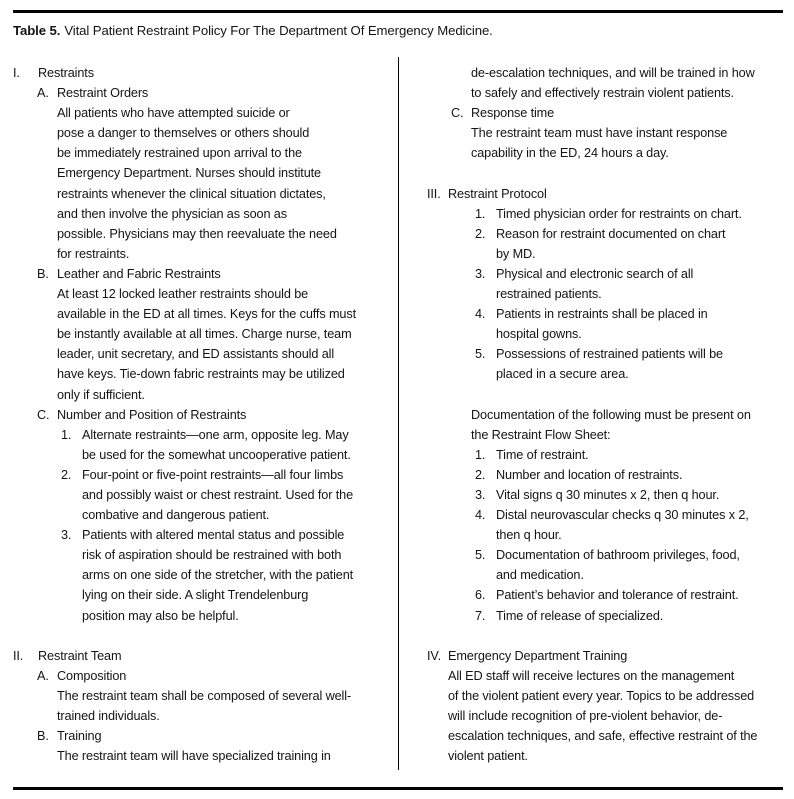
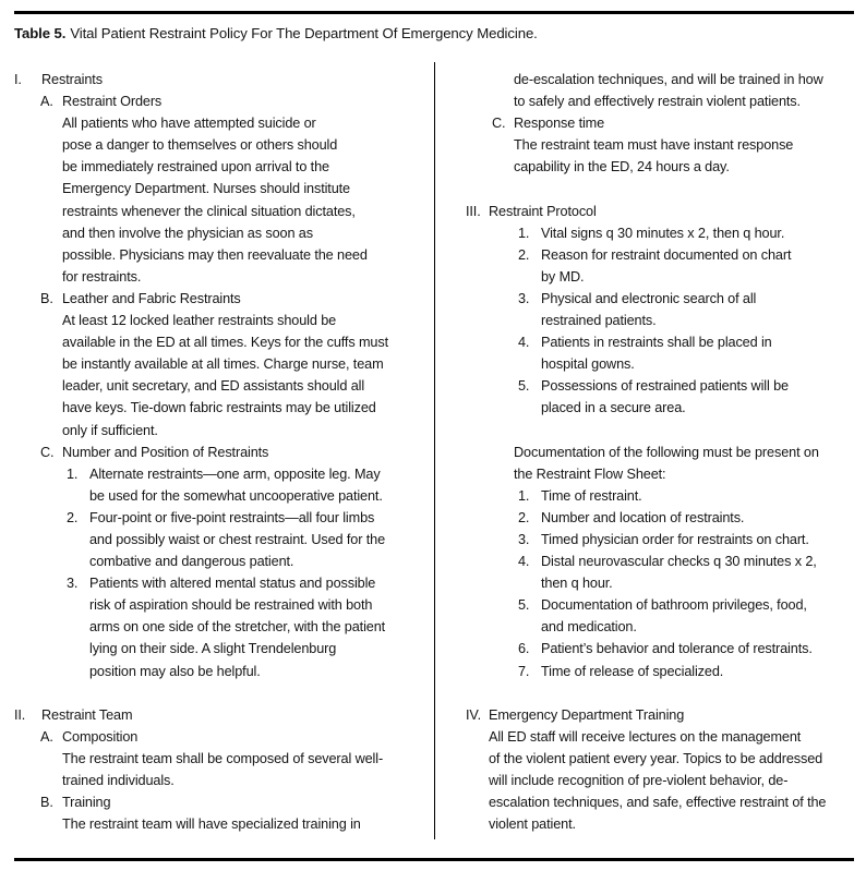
  Table 5. Vital Patient Restraint Policy For The Department Of Emergency Medicine.
  I.
  Restraints
  A.
  Restraint Orders
  All patients who have attempted suicide or
  pose a danger to themselves or others should
  be immediately restrained upon arrival to the
  Emergency Department. Nurses should institute
  restraints whenever the clinical situation dictates,
  and then involve the physician as soon as
  possible. Physicians may then reevaluate the need
  for restraints.
  B.
  Leather and Fabric Restraints
  At least 12 locked leather restraints should be
  available in the ED at all times. Keys for the cuffs must
  be instantly available at all times. Charge nurse, team
  leader, unit secretary, and ED assistants should all
  have keys. Tie-down fabric restraints may be utilized
  only if sufficient.
  C.
  Number and Position of Restraints
  1.
  Alternate restraints—one arm, opposite leg. May
  be used for the somewhat uncooperative patient.
  2.
  Four-point or five-point restraints—all four limbs
  and possibly waist or chest restraint. Used for the
  combative and dangerous patient.
  3.
  Patients with altered mental status and possible
  risk of aspiration should be restrained with both
  arms on one side of the stretcher, with the patient
  lying on their side. A slight Trendelenburg
  position may also be helpful.
  II.
  Restraint Team
  A.
  Composition
  The restraint team shall be composed of several well-
  trained individuals.
  B.
  Training
  The restraint team will have specialized training in
  de-escalation techniques, and will be trained in how
  to safely and effectively restrain violent patients.
  C.
  Response time
  The restraint team must have instant response
  capability in the ED, 24 hours a day.
  III.
  Restraint Protocol
  1.
- Timed physician order for restraints on chart.
+ Vital signs q 30 minutes x 2, then q hour.
  2.
  Reason for restraint documented on chart
  by MD.
  3.
  Physical and electronic search of all
  restrained patients.
  4.
  Patients in restraints shall be placed in
  hospital gowns.
  5.
  Possessions of restrained patients will be
  placed in a secure area.
  Documentation of the following must be present on
  the Restraint Flow Sheet:
  1.
  Time of restraint.
  2.
  Number and location of restraints.
  3.
- Vital signs q 30 minutes x 2, then q hour.
+ Timed physician order for restraints on chart.
  4.
  Distal neurovascular checks q 30 minutes x 2,
  then q hour.
  5.
  Documentation of bathroom privileges, food,
  and medication.
  6.
- Patient’s behavior and tolerance of restraint.
+ Patient’s behavior and tolerance of restraints.
  7.
  Time of release of specialized.
  IV.
  Emergency Department Training
  All ED staff will receive lectures on the management
  of the violent patient every year. Topics to be addressed
  will include recognition of pre-violent behavior, de-
  escalation techniques, and safe, effective restraint of the
  violent patient.
